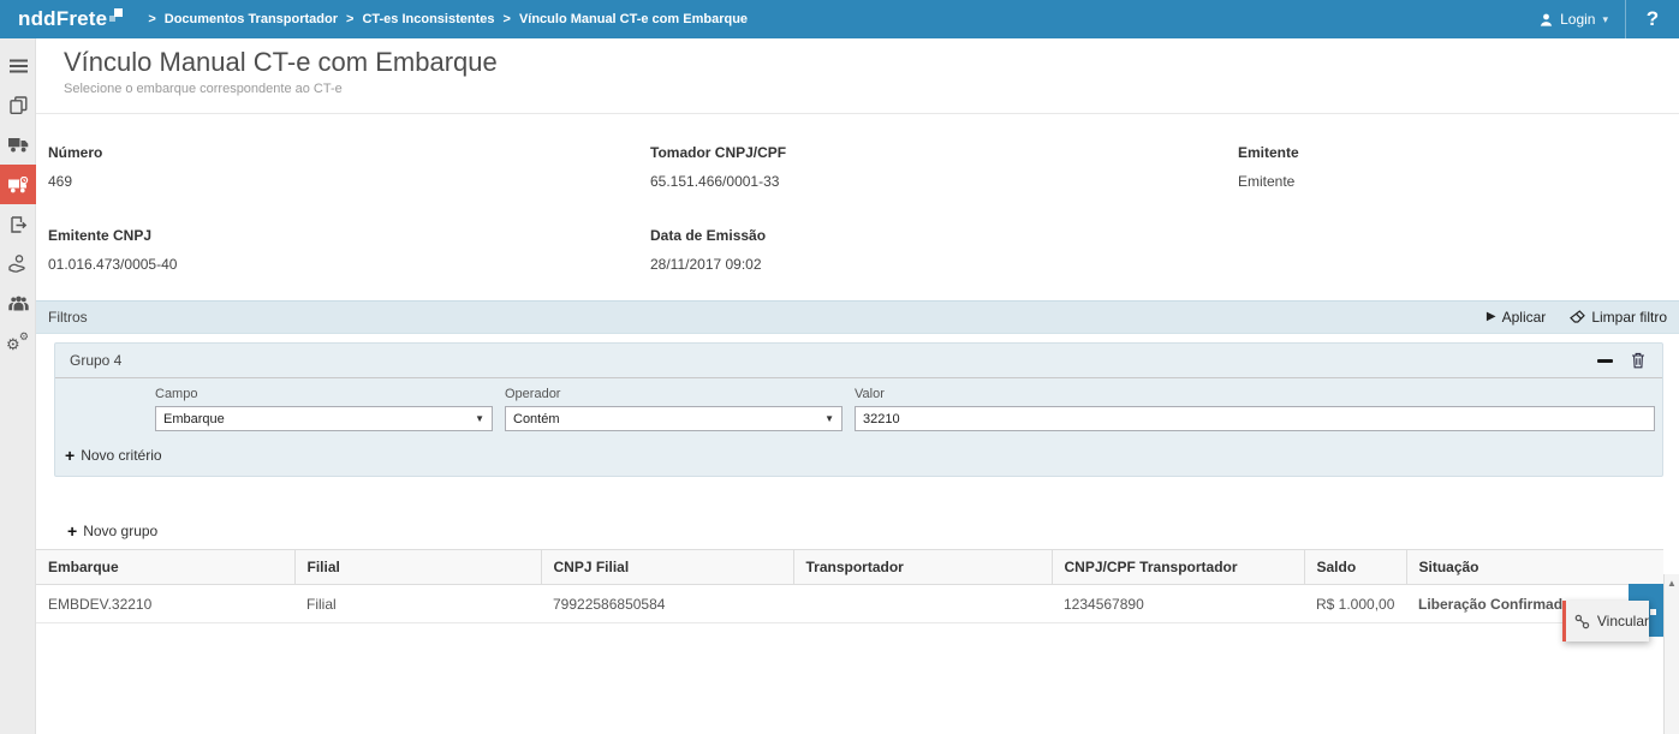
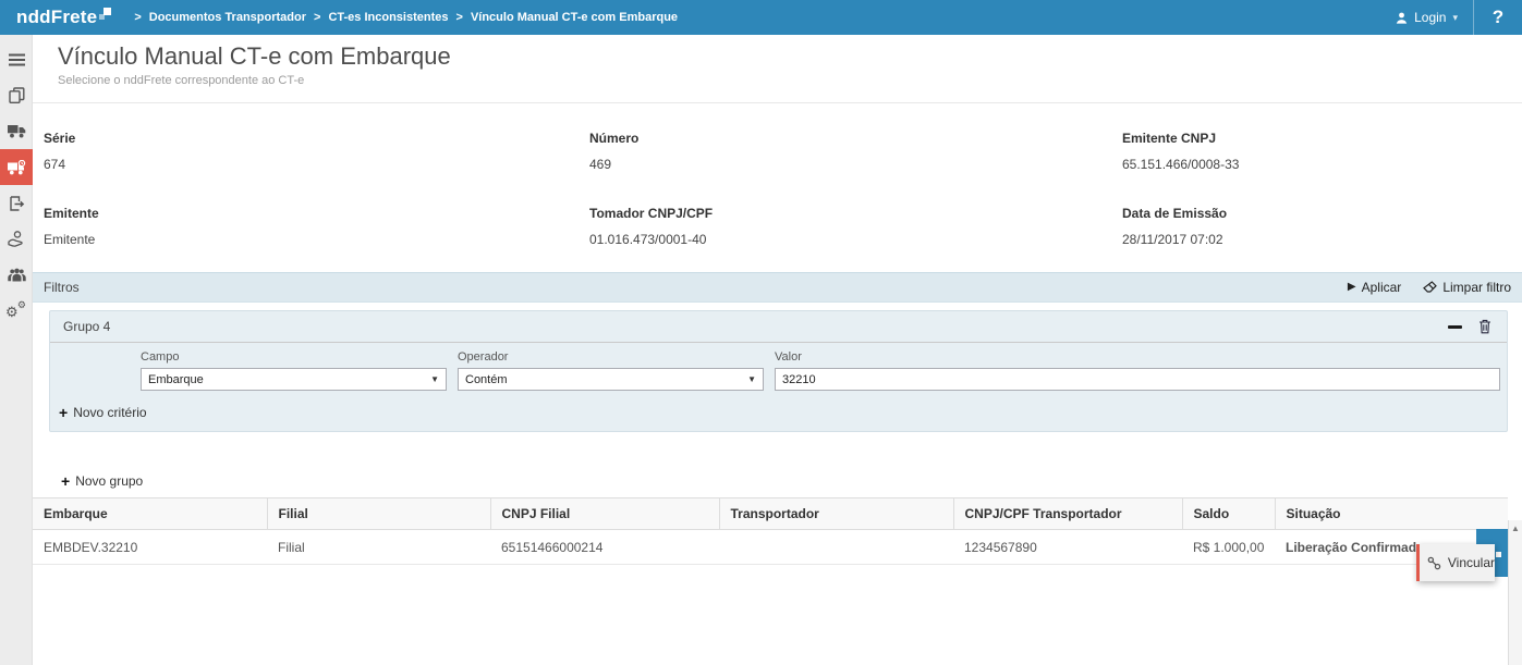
  nddFrete
  >
  Documentos Transportador
  >
  CT-es Inconsistentes
  >
  Vínculo Manual CT-e com Embarque
  Login
  ▾
  ?
  ⚙
  ⚙
  Vínculo Manual CT-e com Embarque
- Selecione o embarque correspondente ao CT-e
+ Selecione o nddFrete correspondente ao CT-e
+ Série
+ 674
  Número
  469
- Tomador CNPJ/CPF
+ Emitente CNPJ
- 65.151.466/0001-33
+ 65.151.466/0008-33
  Emitente
  Emitente
- Emitente CNPJ
+ Tomador CNPJ/CPF
- 01.016.473/0005-40
+ 01.016.473/0001-40
  Data de Emissão
- 28/11/2017 09:02
+ 28/11/2017 07:02
  Filtros
  ▶
  Aplicar
  Limpar filtro
  Grupo 4
  Campo
  Embarque
  ▼
  Operador
  Contém
  ▼
  Valor
  32210
  +
  Novo critério
  +
  Novo grupo
  Embarque	Filial	CNPJ Filial	Transportador	CNPJ/CPF Transportador	Saldo	Situação
- EMBDEV.32210	Filial	79922586850584		1234567890	R$ 1.000,00	Liberação Confirmad
+ EMBDEV.32210	Filial	65151466000214		1234567890	R$ 1.000,00	Liberação Confirmad
  Vincular
  ▲
